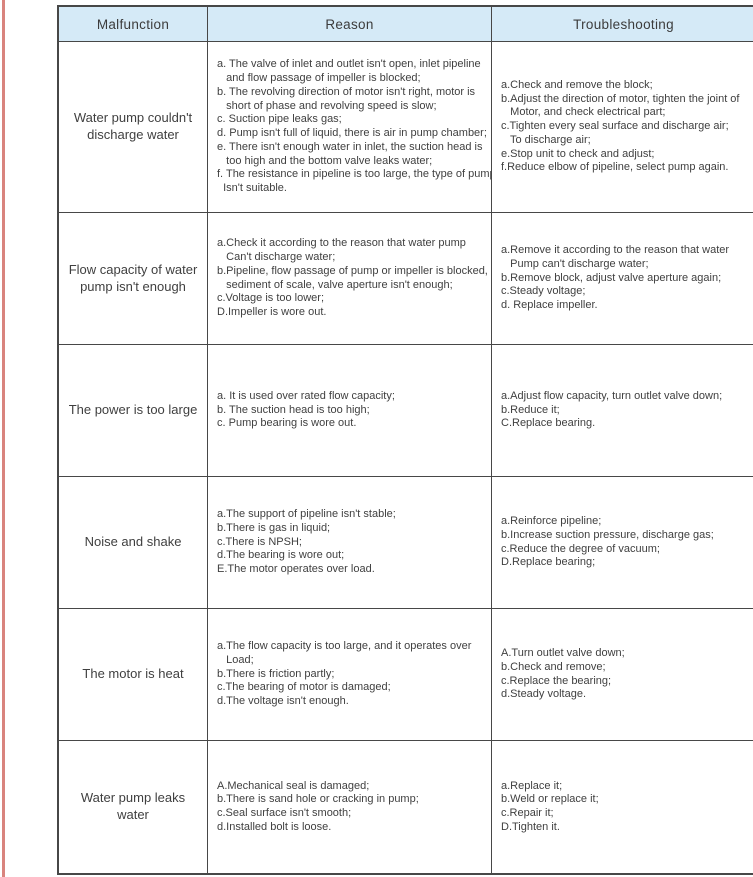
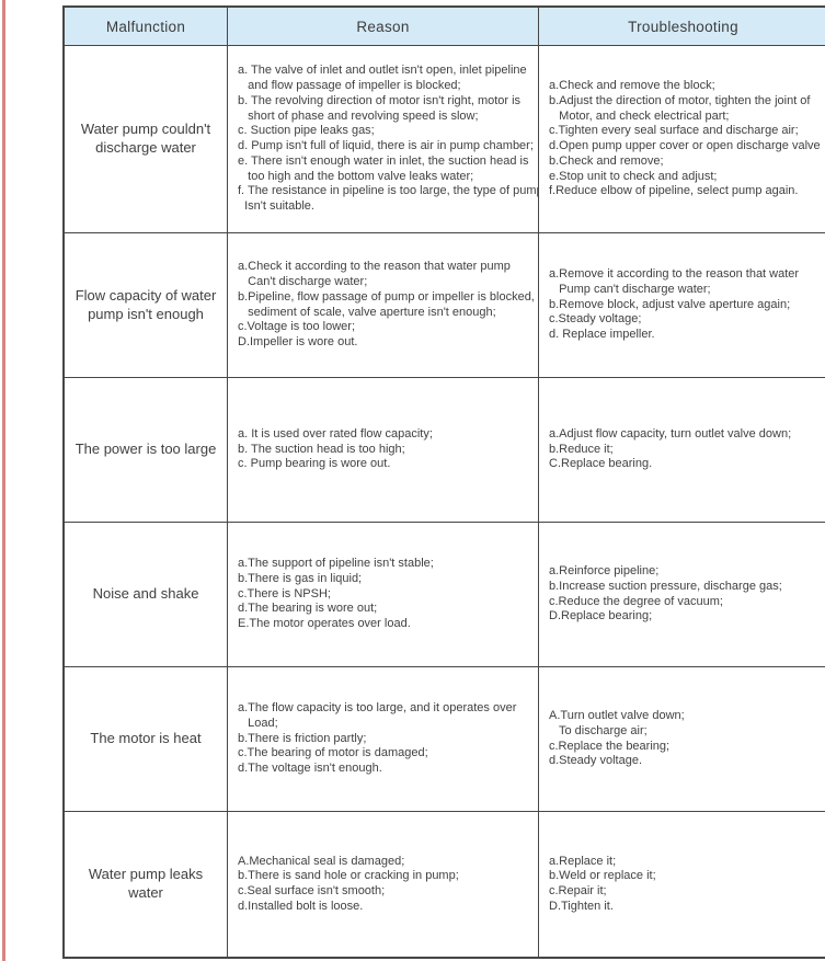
  Malfunction
  Reason
  Troubleshooting
  Water pump couldn't discharge water
  a. The valve of inlet and outlet isn't open, inlet pipeline
  and flow passage of impeller is blocked;
  b. The revolving direction of motor isn't right, motor is
  short of phase and revolving speed is slow;
  c. Suction pipe leaks gas;
  d. Pump isn't full of liquid, there is air in pump chamber;
  e. There isn't enough water in inlet, the suction head is
  too high and the bottom valve leaks water;
  f. The resistance in pipeline is too large, the type of pum
  Isn't suitable.
  a.Check and remove the block;
  b.Adjust the direction of motor, tighten the joint of
  Motor, and check electrical part;
  c.Tighten every seal surface and discharge air;
+ d.Open pump upper cover or open discharge valve
- To discharge air;
+ b.Check and remove;
  e.Stop unit to check and adjust;
  f.Reduce elbow of pipeline, select pump again.
  Flow capacity of water pump isn't enough
  a.Check it according to the reason that water pump
  Can't discharge water;
  b.Pipeline, flow passage of pump or impeller is blocked,
  sediment of scale, valve aperture isn't enough;
  c.Voltage is too lower;
  D.Impeller is wore out.
  a.Remove it according to the reason that water
  Pump can't discharge water;
  b.Remove block, adjust valve aperture again;
  c.Steady voltage;
  d. Replace impeller.
  The power is too large
  a. It is used over rated flow capacity;
  b. The suction head is too high;
  c. Pump bearing is wore out.
  a.Adjust flow capacity, turn outlet valve down;
  b.Reduce it;
  C.Replace bearing.
  Noise and shake
  a.The support of pipeline isn't stable;
  b.There is gas in liquid;
  c.There is NPSH;
  d.The bearing is wore out;
  E.The motor operates over load.
  a.Reinforce pipeline;
  b.Increase suction pressure, discharge gas;
  c.Reduce the degree of vacuum;
  D.Replace bearing;
  The motor is heat
  a.The flow capacity is too large, and it operates over
  Load;
  b.There is friction partly;
  c.The bearing of motor is damaged;
  d.The voltage isn't enough.
  A.Turn outlet valve down;
- b.Check and remove;
+ To discharge air;
  c.Replace the bearing;
  d.Steady voltage.
  Water pump leaks water
  A.Mechanical seal is damaged;
  b.There is sand hole or cracking in pump;
  c.Seal surface isn't smooth;
  d.Installed bolt is loose.
  a.Replace it;
  b.Weld or replace it;
  c.Repair it;
  D.Tighten it.
